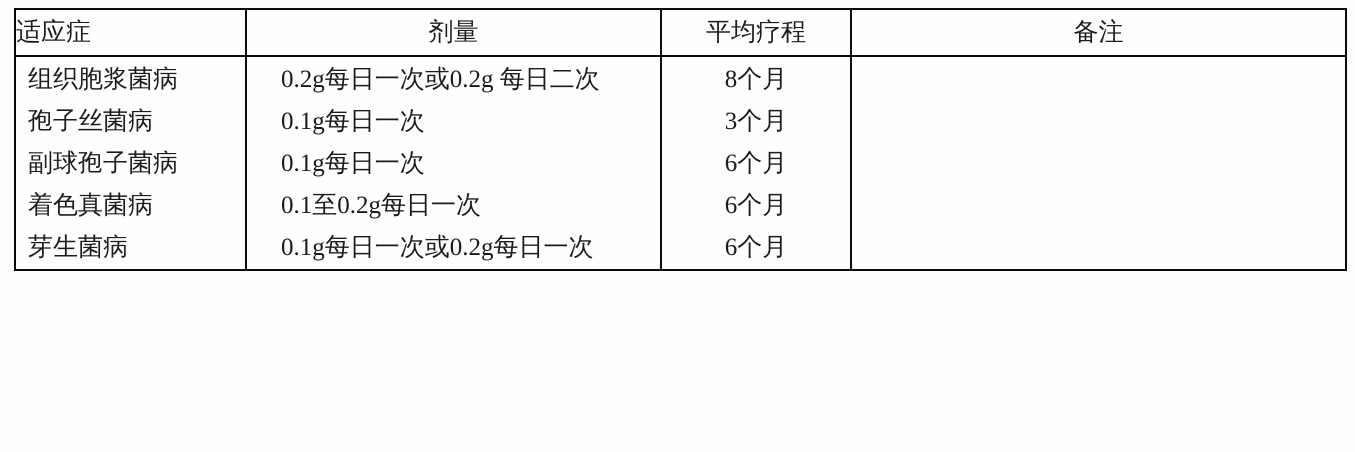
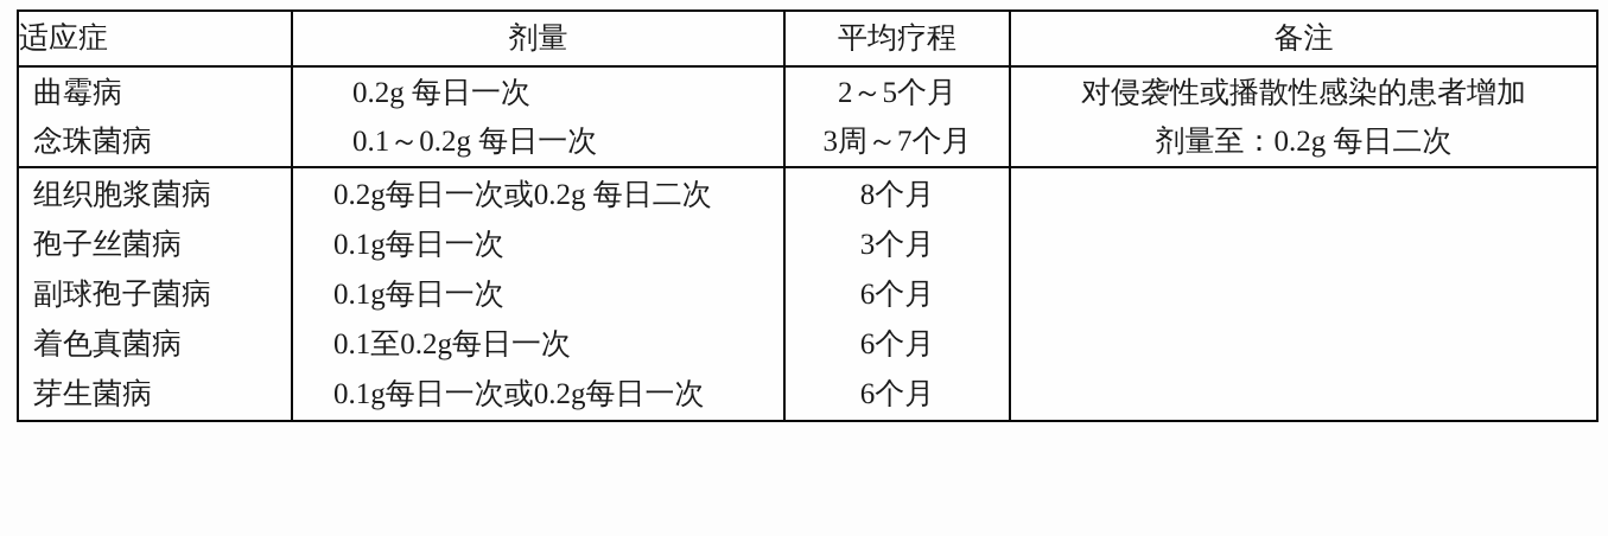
  适应症	剂量	平均疗程	备注
+ 曲霉病 念珠菌病	0.2g 每日一次 0.1～0.2g 每日一次	2～5个月 3周～7个月	对侵袭性或播散性感染的患者增加 剂量至：0.2g 每日二次
  组织胞浆菌病 孢子丝菌病 副球孢子菌病 着色真菌病 芽生菌病	0.2g每日一次或0.2g 每日二次 0.1g每日一次 0.1g每日一次 0.1至0.2g每日一次 0.1g每日一次或0.2g每日一次	8个月 3个月 6个月 6个月 6个月
